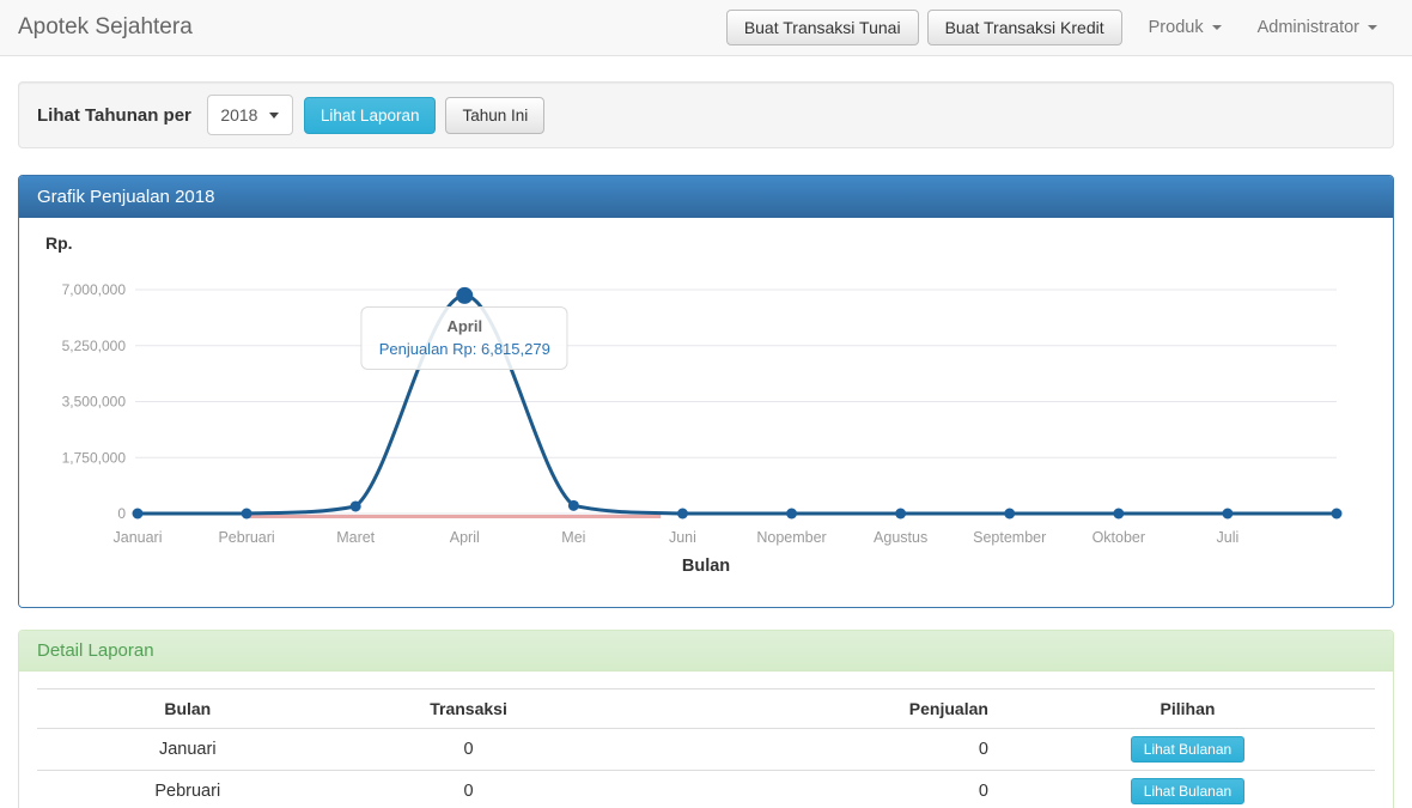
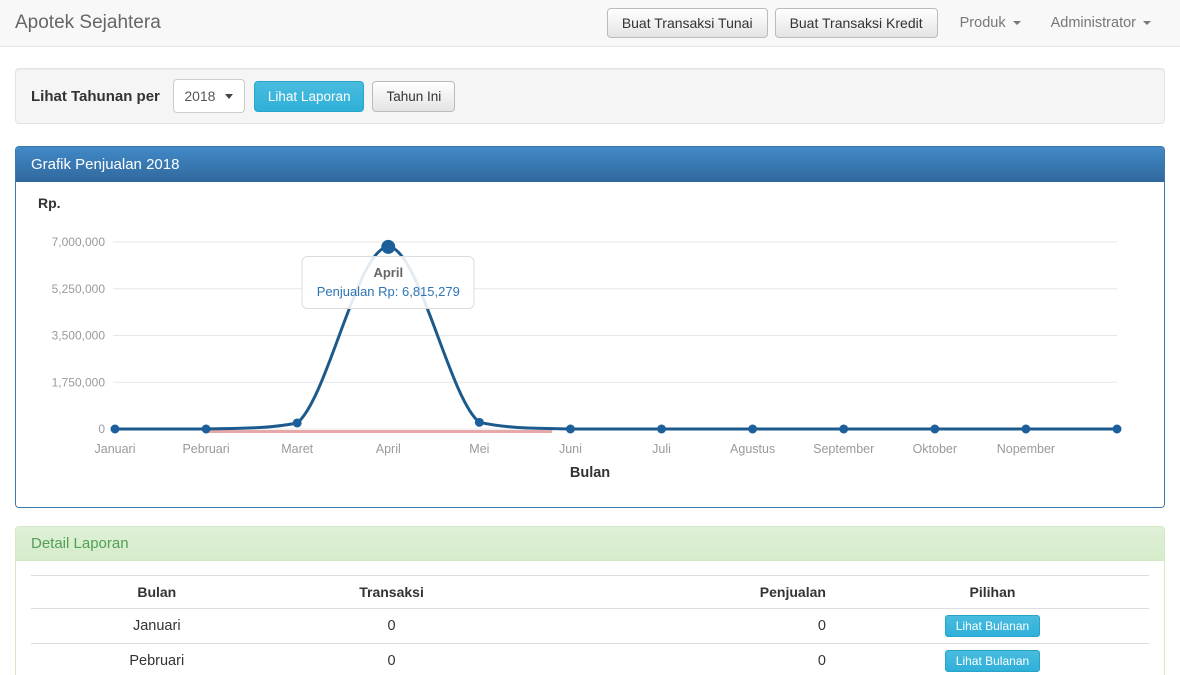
  Apotek Sejahtera
  Buat Transaksi Tunai
  Buat Transaksi Kredit
  Produk
  Administrator
  Lihat Tahunan per
  2018
  Lihat Laporan
  Tahun Ini
  Grafik Penjualan 2018
  Rp.
  0
  1,750,000
  3,500,000
  5,250,000
  7,000,000
  Januari
  Pebruari
  Maret
  April
  Mei
  Juni
- Nopember
+ Juli
  Agustus
  September
  Oktober
- Juli
+ Nopember
  April
  Penjualan Rp: 6,815,279
  Bulan
  Detail Laporan
  Bulan	Transaksi	Penjualan	Pilihan
  Januari	0	0	Lihat Bulanan
  Pebruari	0	0	Lihat Bulanan
